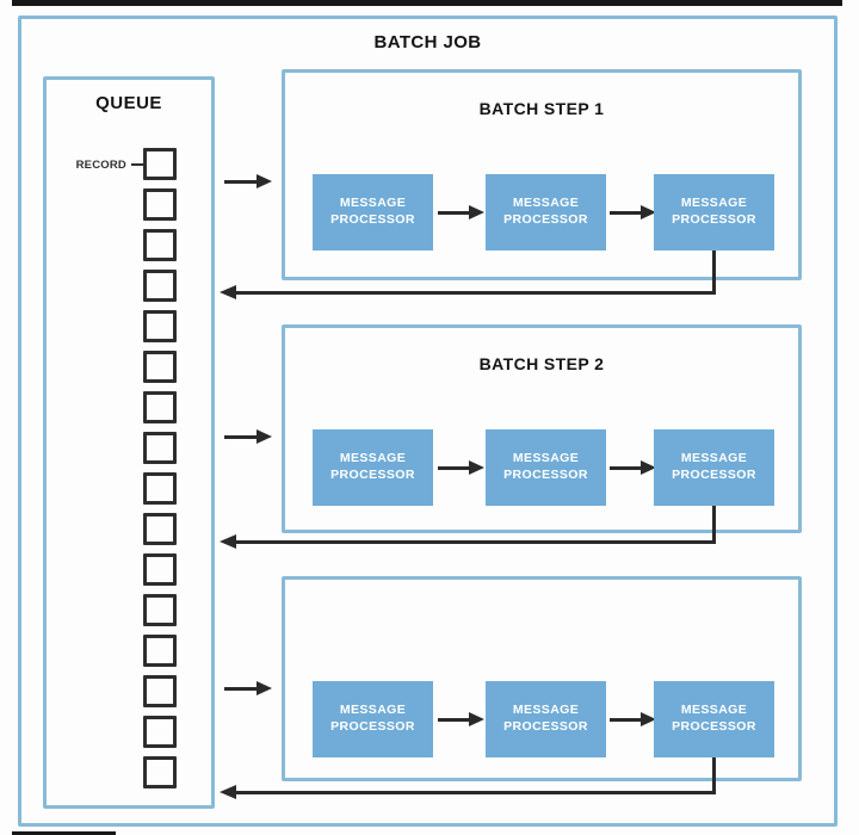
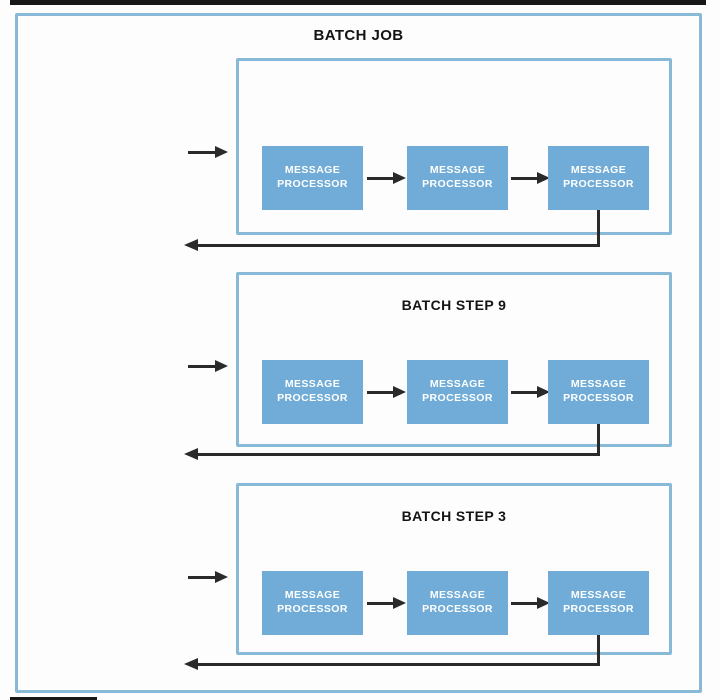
  BATCH JOB
- QUEUE
- RECORD
- BATCH STEP 1
  MESSAGE PROCESSOR
  MESSAGE PROCESSOR
  MESSAGE PROCESSOR
- BATCH STEP 2
+ BATCH STEP 9
  MESSAGE PROCESSOR
  MESSAGE PROCESSOR
  MESSAGE PROCESSOR
+ BATCH STEP 3
  MESSAGE PROCESSOR
  MESSAGE PROCESSOR
  MESSAGE PROCESSOR
